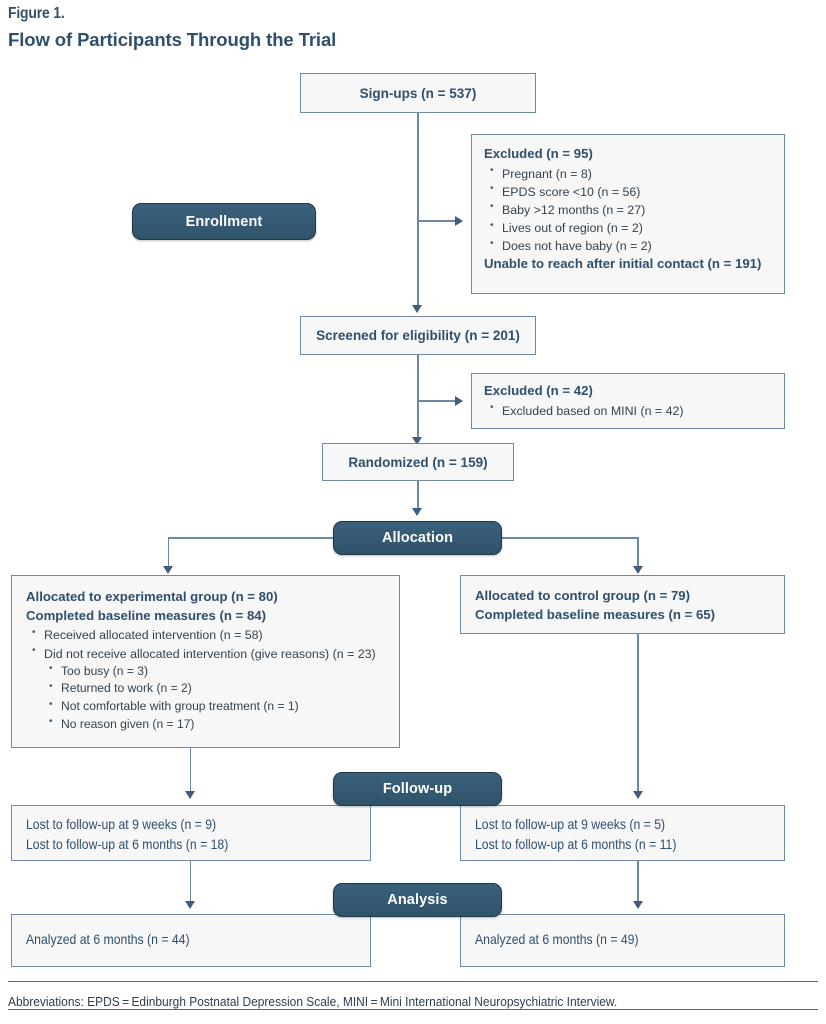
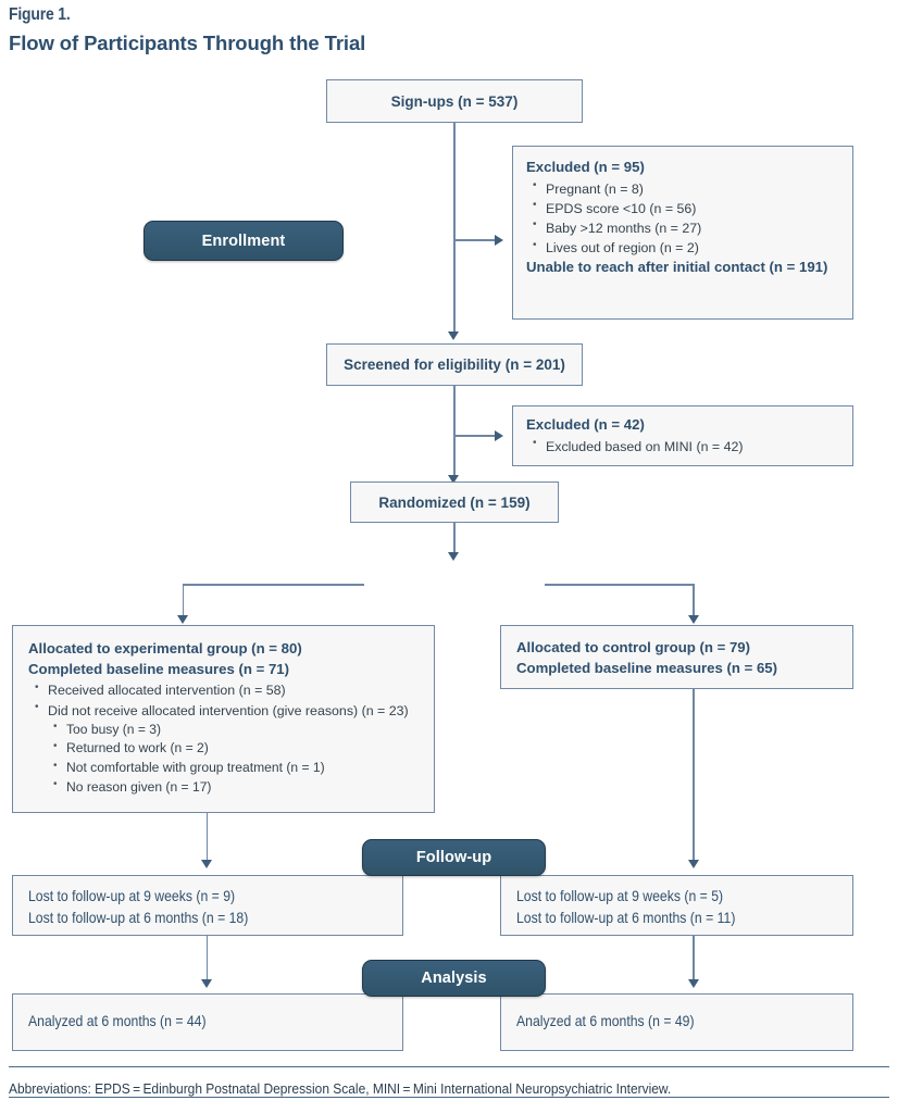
  Figure 1.
  Flow of Participants Through the Trial
  Sign-ups (n = 537)
  Excluded (n = 95)
  Pregnant (n = 8)
  EPDS score <10 (n = 56)
  Baby >12 months (n = 27)
  Lives out of region (n = 2)
- Does not have baby (n = 2)
  Unable to reach after initial contact (n = 191)
  Enrollment
  Screened for eligibility (n = 201)
  Excluded (n = 42)
  Excluded based on MINI (n = 42)
  Randomized (n = 159)
- Allocation
  Allocated to experimental group (n = 80)
- Completed baseline measures (n = 84)
+ Completed baseline measures (n = 71)
  Received allocated intervention (n = 58)
  Did not receive allocated intervention (give reasons) (n = 23)
  Too busy (n = 3)
  Returned to work (n = 2)
  Not comfortable with group treatment (n = 1)
  No reason given (n = 17)
  Allocated to control group (n = 79)
  Completed baseline measures (n = 65)
  Follow-up
  Lost to follow-up at 9 weeks (n = 9)
  Lost to follow-up at 6 months (n = 18)
  Lost to follow-up at 9 weeks (n = 5)
  Lost to follow-up at 6 months (n = 11)
  Analysis
  Analyzed at 6 months (n = 44)
  Analyzed at 6 months (n = 49)
  Abbreviations: EPDS = Edinburgh Postnatal Depression Scale, MINI = Mini International Neuropsychiatric Interview.
